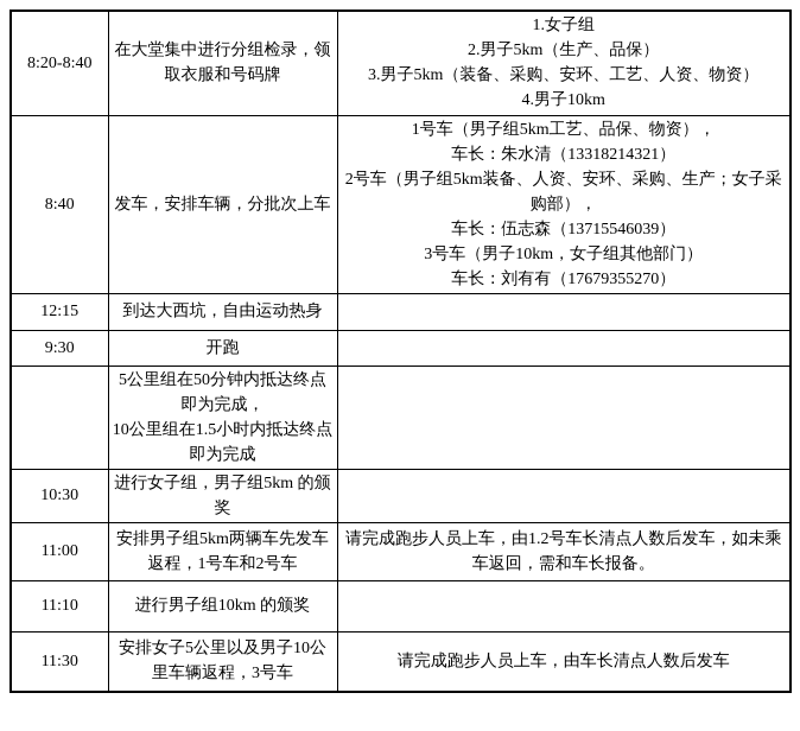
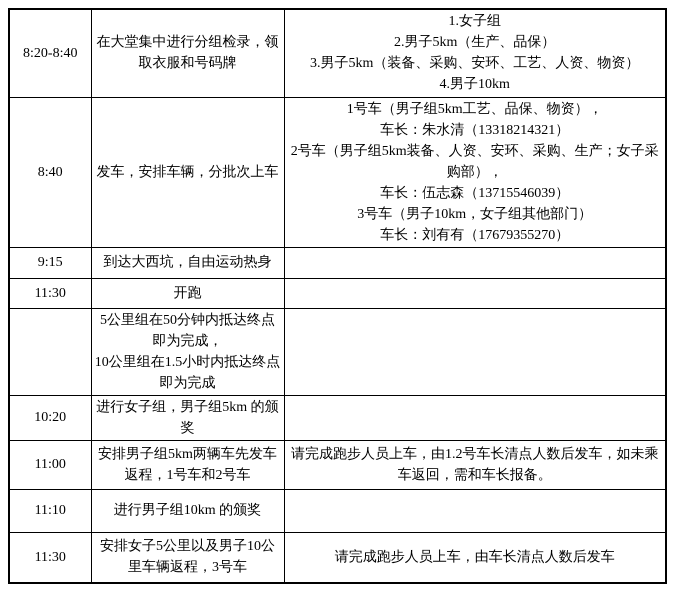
  8:20-8:40	在大堂集中进行分组检录，领取衣服和号码牌	1.女子组 2.男子5km（生产、品保） 3.男子5km（装备、采购、安环、工艺、人资、物资） 4.男子10km
  8:40	发车，安排车辆，分批次上车	1号车（男子组5km工艺、品保、物资）， 车长：朱水清（13318214321） 2号车（男子组5km装备、人资、安环、采购、生产；女子采购部）， 车长：伍志森（13715546039） 3号车（男子10km，女子组其他部门） 车长：刘有有（17679355270）
- 12:15	到达大西坑，自由运动热身
+ 9:15	到达大西坑，自由运动热身
- 9:30	开跑
+ 11:30	开跑
  	5公里组在50分钟内抵达终点即为完成， 10公里组在1.5小时内抵达终点即为完成
- 10:30	进行女子组，男子组5km 的颁奖
+ 10:20	进行女子组，男子组5km 的颁奖
  11:00	安排男子组5km两辆车先发车返程，1号车和2号车	请完成跑步人员上车，由1.2号车长清点人数后发车，如未乘车返回，需和车长报备。
  11:10	进行男子组10km 的颁奖
  11:30	安排女子5公里以及男子10公里车辆返程，3号车	请完成跑步人员上车，由车长清点人数后发车
